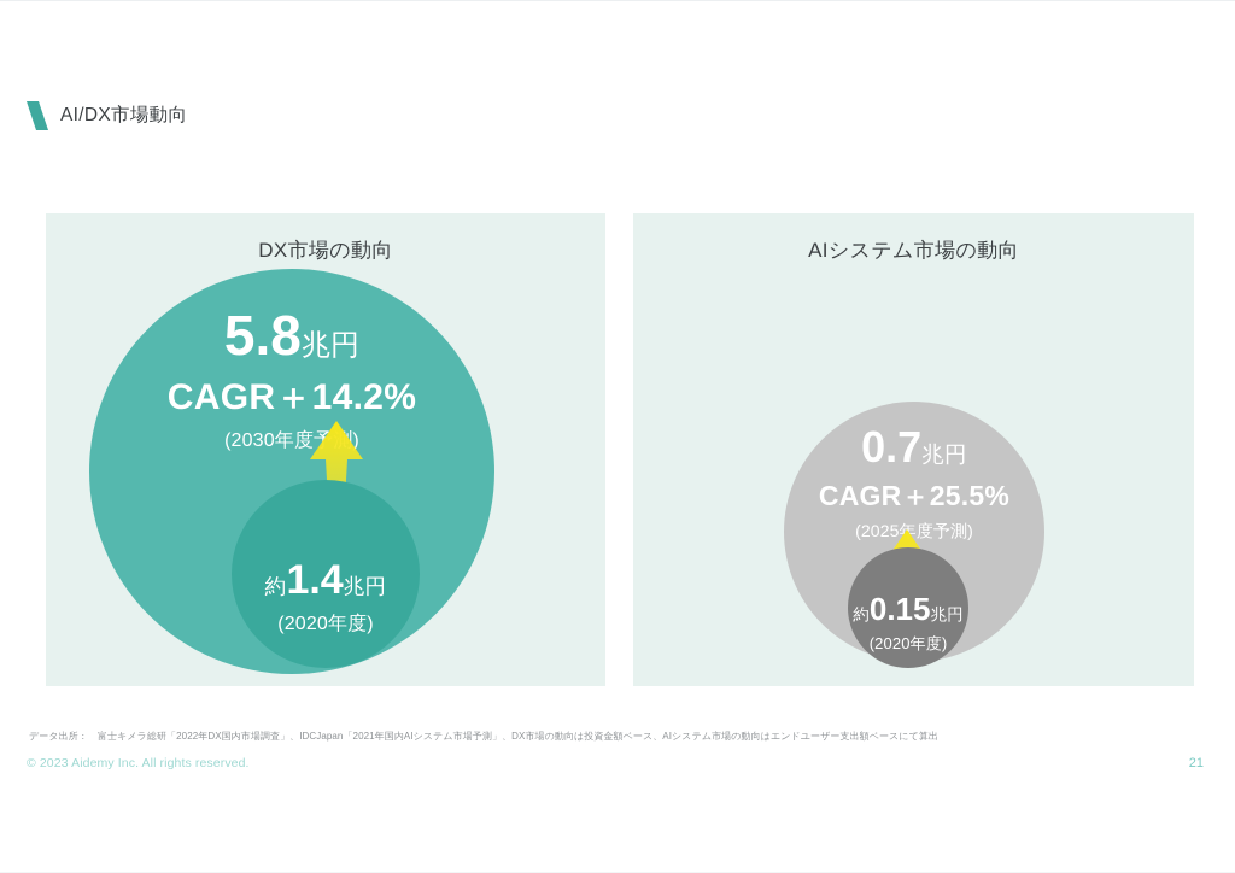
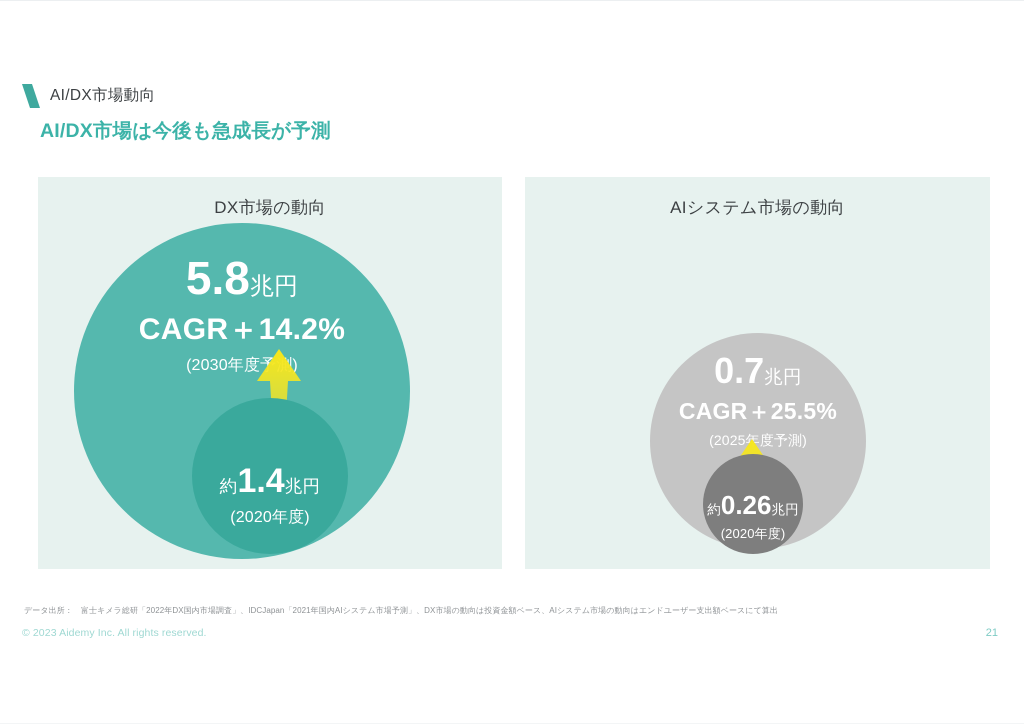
  AI/DX市場動向
+ AI/DX市場は今後も急成長が予測
  DX市場の動向
  5.8兆円
  CAGR＋14.2%
  (2030年度)
  約1.4兆円
  (2020年度)
  AIシステム市場の動向
  0.7兆円
  CAGR＋25.5%
  (2025度予測)
- 約0.15兆円
+ 約0.26兆円
  (2020年度)
  データ出所： 富士キメラ総研「2022年DX国内市場調査」、IDCJapan「2021年国内AIシステム市場予測」、DX市場の動向は投資金額ベース、AIシステム市場の動向はエンドユーザー支出額ベースにて算出
  © 2023 Aidemy Inc. All rights reserved.
  21
